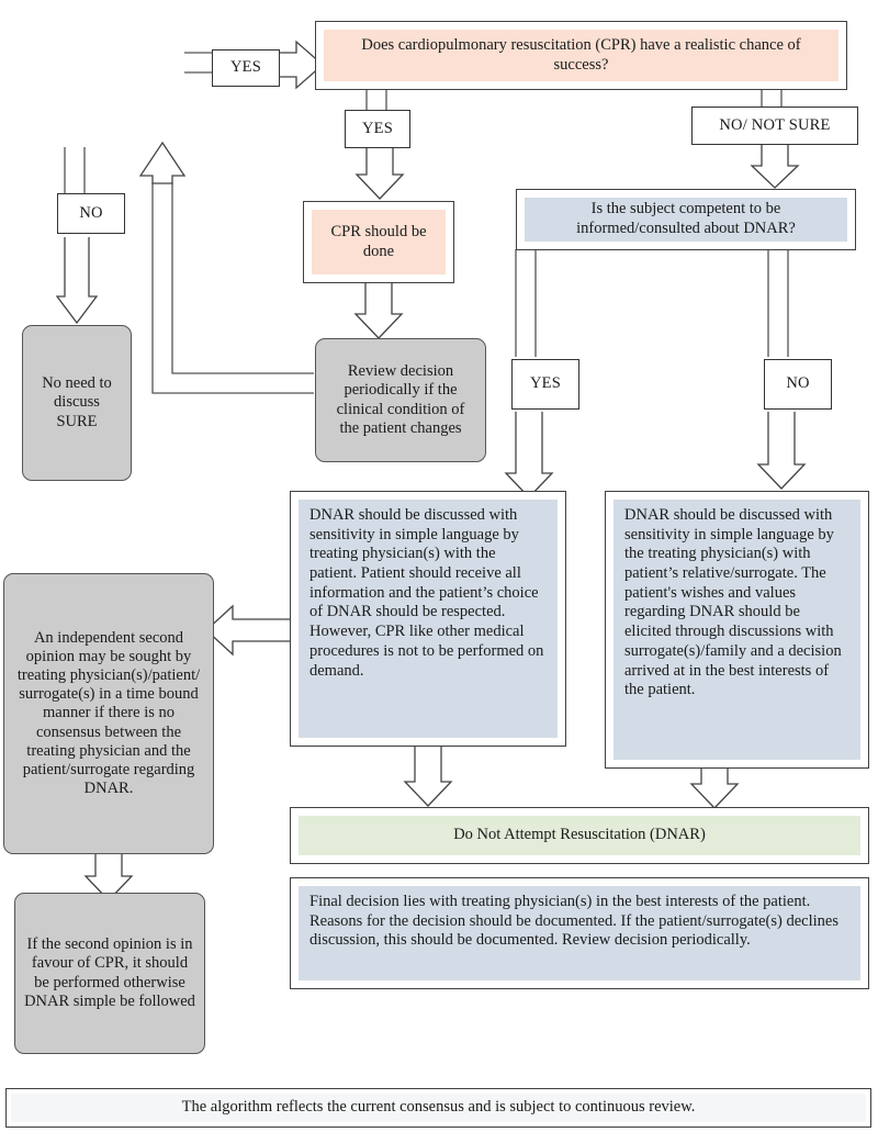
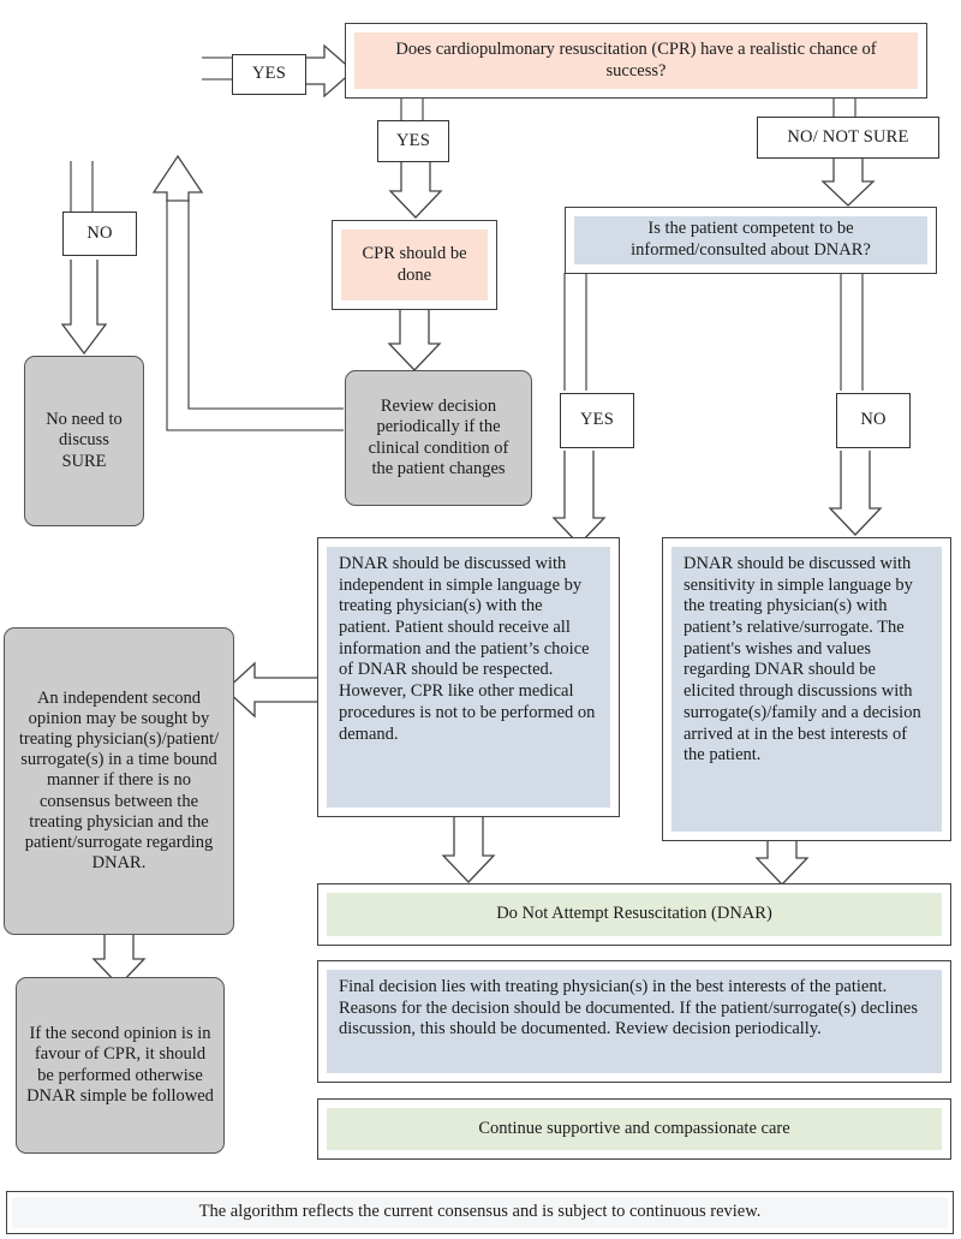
  YES
  NO
  Does cardiopulmonary resuscitation (CPR) have a realistic chance of success?
  YES
  NO/ NOT SURE
  CPR should be done
  No need to discuss SURE
  Review decision periodically if the clinical condition of the patient changes
- Is the subject competent to be informed/consulted about DNAR?
+ Is the patient competent to be informed/consulted about DNAR?
  YES
  NO
- DNAR should be discussed with sensitivity in simple language by treating physician(s) with the patient. Patient should receive all information and the patient’s choice of DNAR should be respected. However, CPR like other medical procedures is not to be performed on demand.
+ DNAR should be discussed with independent in simple language by treating physician(s) with the patient. Patient should receive all information and the patient’s choice of DNAR should be respected. However, CPR like other medical procedures is not to be performed on demand.
  DNAR should be discussed with sensitivity in simple language by the treating physician(s) with patient’s relative/surrogate. The patient's wishes and values regarding DNAR should be elicited through discussions with surrogate(s)/family and a decision arrived at in the best interests of the patient.
  An independent second opinion may be sought by treating physician(s)/patient/ surrogate(s) in a time bound manner if there is no consensus between the treating physician and the patient/surrogate regarding DNAR.
  If the second opinion is in favour of CPR, it should be performed otherwise DNAR simple be followed
  Do Not Attempt Resuscitation (DNAR)
  Final decision lies with treating physician(s) in the best interests of the patient. Reasons for the decision should be documented. If the patient/surrogate(s) declines discussion, this should be documented. Review decision periodically.
+ Continue supportive and compassionate care
  The algorithm reflects the current consensus and is subject to continuous review.
